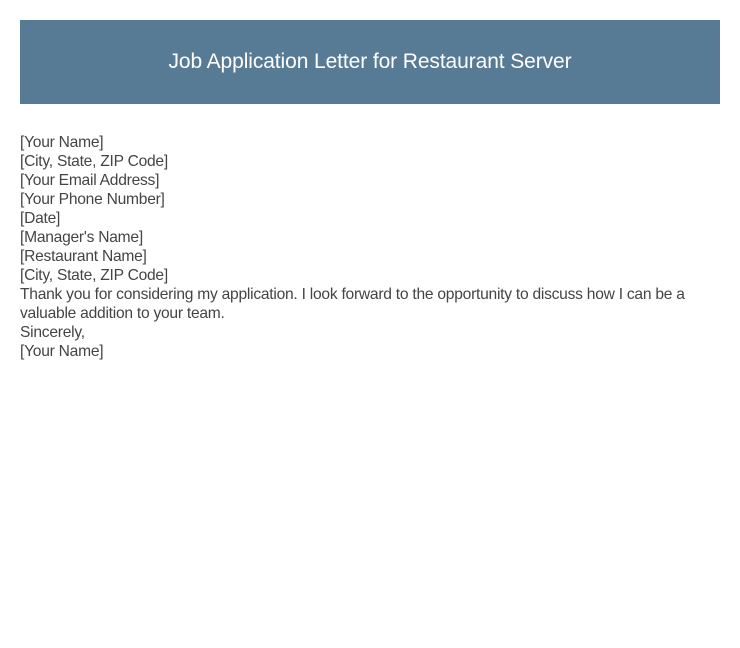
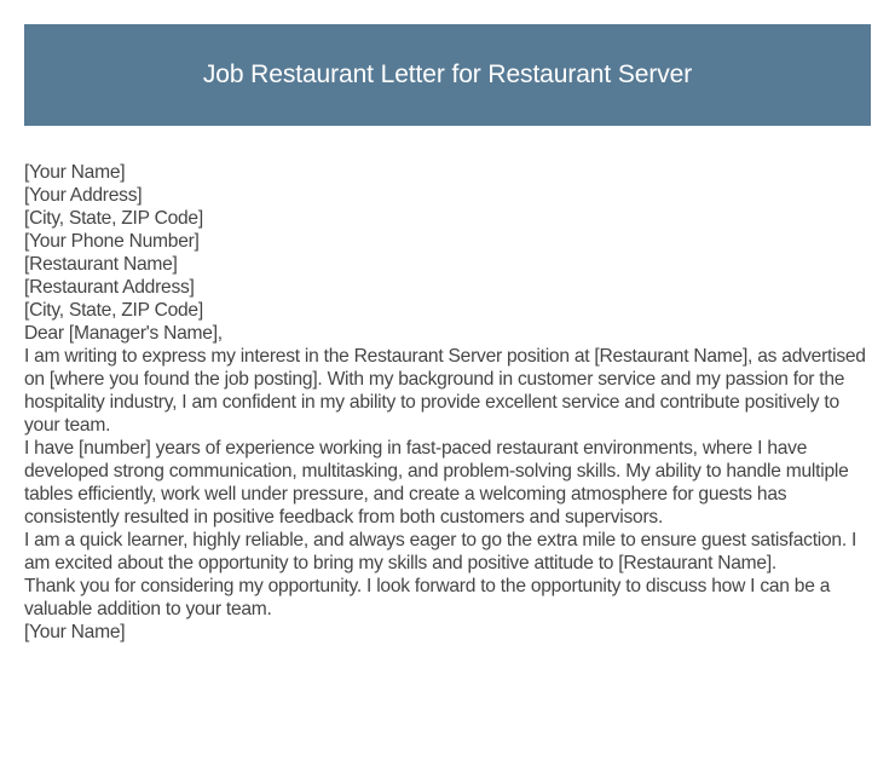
- Job Application Letter for Restaurant Server
+ Job Restaurant Letter for Restaurant Server
  [Your Name]
+ [Your Address]
  [City, State, ZIP Code]
- [Your Email Address]
  [Your Phone Number]
- [Date]
- [Manager's Name]
  [Restaurant Name]
+ [Restaurant Address]
  [City, State, ZIP Code]
+ Dear [Manager's Name],
+ I am writing to express my interest in the Restaurant Server position at [Restaurant Name], as advertised on [where you found the job posting]. With my background in customer service and my passion for the hospitality industry, I am confident in my ability to provide excellent service and contribute positively to your team.
+ I have [number] years of experience working in fast-paced restaurant environments, where I have developed strong communication, multitasking, and problem-solving skills. My ability to handle multiple tables efficiently, work well under pressure, and create a welcoming atmosphere for guests has consistently resulted in positive feedback from both customers and supervisors.
+ I am a quick learner, highly reliable, and always eager to go the extra mile to ensure guest satisfaction. I am excited about the opportunity to bring my skills and positive attitude to [Restaurant Name].
- Thank you for considering my application. I look forward to the opportunity to discuss how I can be a valuable addition to your team.
+ Thank you for considering my opportunity. I look forward to the opportunity to discuss how I can be a valuable addition to your team.
- Sincerely,
  [Your Name]
